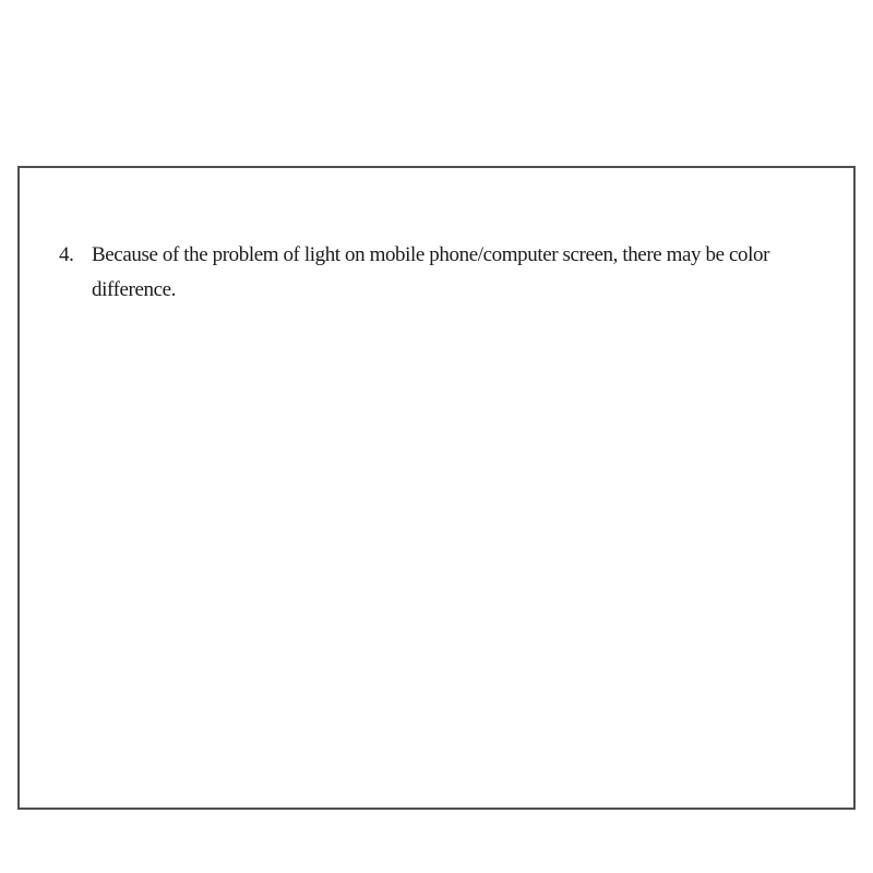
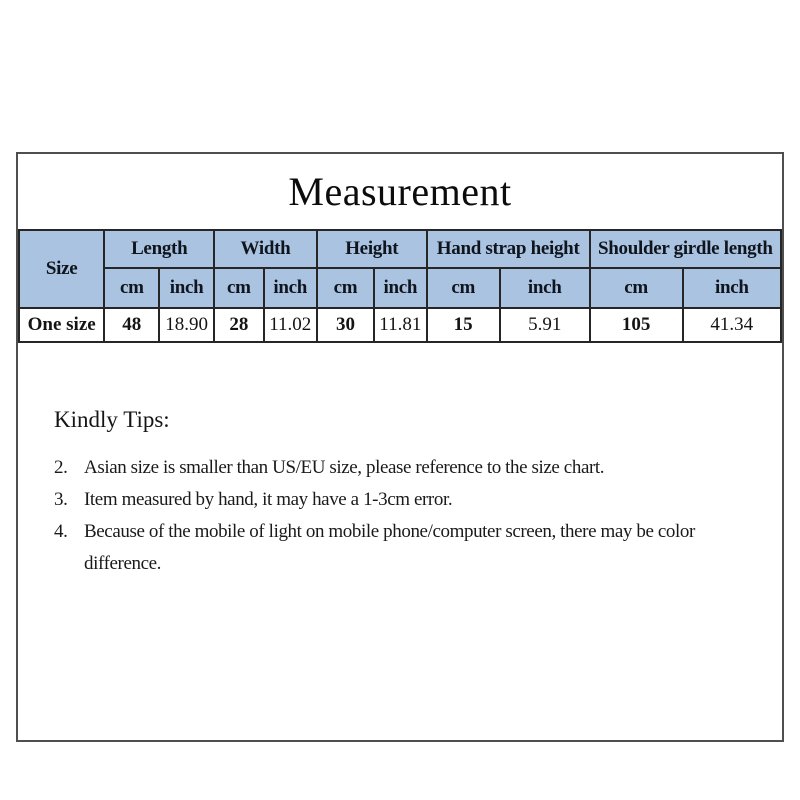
+ Measurement
+ Size	Length	Width	Height	Hand strap height	Shoulder girdle length
+ cm	inch	cm	inch	cm	inch	cm	inch	cm	inch
+ One size	48	18.90	28	11.02	30	11.81	15	5.91	105	41.34
+ Kindly Tips:
+ 2.
+ Asian size is smaller than US/EU size, please reference to the size chart.
+ 3.
+ Item measured by hand, it may have a 1-3cm error.
  4.
- Because of the problem of light on mobile phone/computer screen, there may be color difference.
+ Because of the mobile of light on mobile phone/computer screen, there may be color difference.
